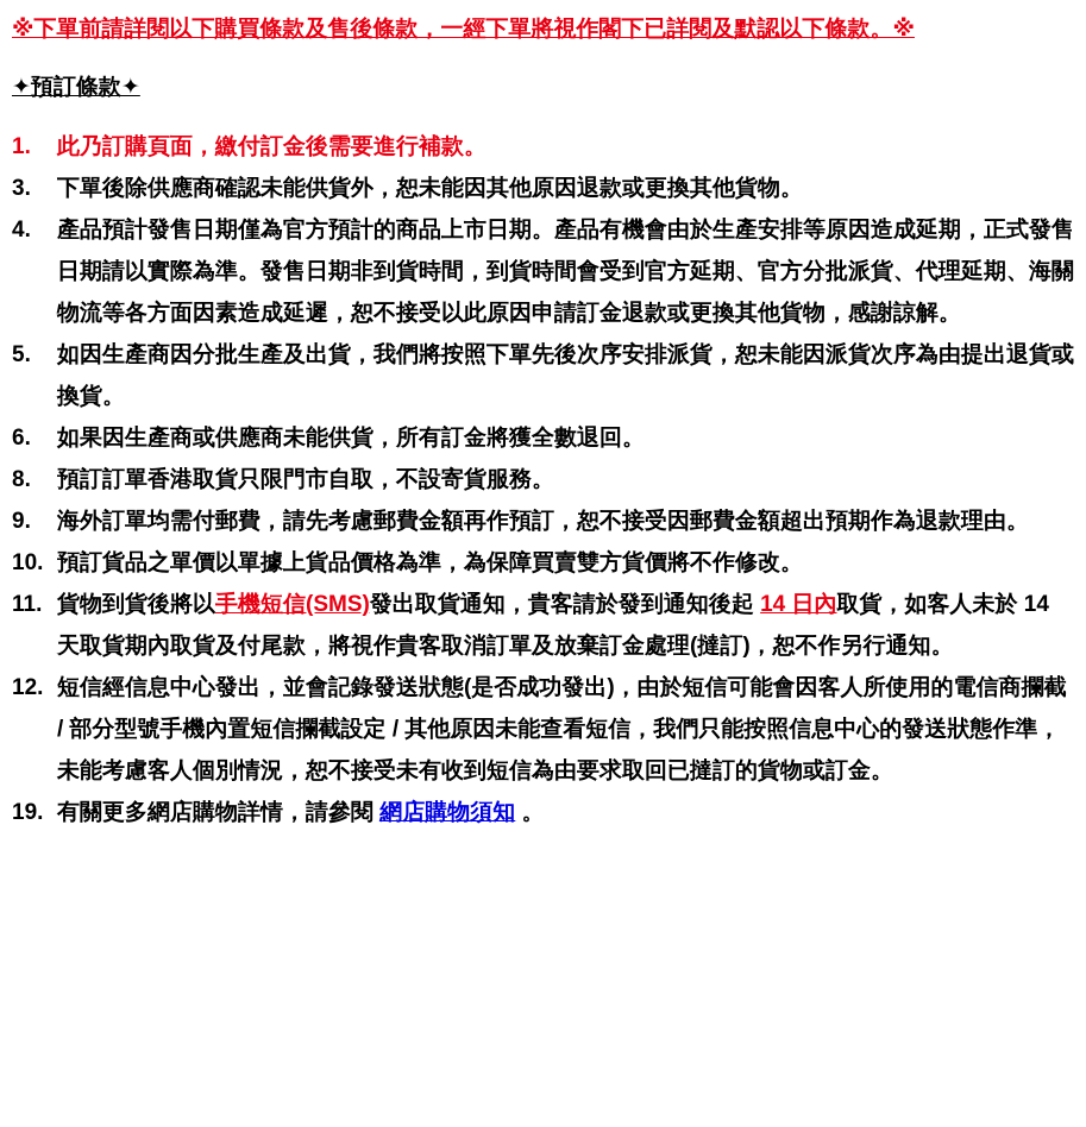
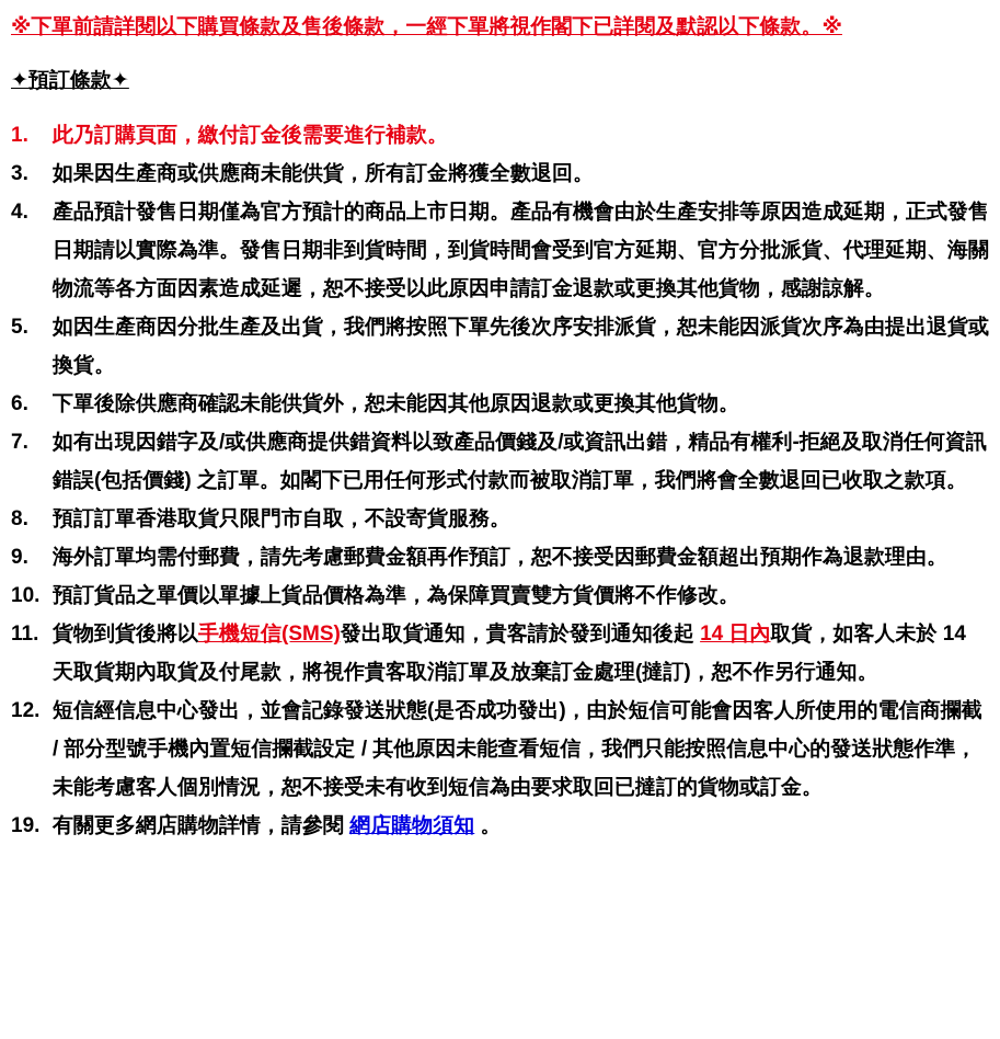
  ※下單前請詳閱以下購買條款及售後條款，一經下單將視作閣下已詳閱及默認以下條款。※
  ✦預訂條款✦
  1.
  此乃訂購頁面，繳付訂金後需要進行補款。
  3.
- 下單後除供應商確認未能供貨外，恕未能因其他原因退款或更換其他貨物。
+ 如果因生產商或供應商未能供貨，所有訂金將獲全數退回。
  4.
  產品預計發售日期僅為官方預計的商品上市日期。產品有機會由於生產安排等原因造成延期，正式發售日期請以實際為準。發售日期非到貨時間，到貨時間會受到官方延期、官方分批派貨、代理延期、海關物流等各方面因素造成延遲，恕不接受以此原因申請訂金退款或更換其他貨物，感謝諒解。
  5.
  如因生產商因分批生產及出貨，我們將按照下單先後次序安排派貨，恕未能因派貨次序為由提出退貨或換貨。
  6.
- 如果因生產商或供應商未能供貨，所有訂金將獲全數退回。
+ 下單後除供應商確認未能供貨外，恕未能因其他原因退款或更換其他貨物。
+ 7.
+ 如有出現因錯字及/或供應商提供錯資料以致產品價錢及/或資訊出錯，精品有權利-拒絕及取消任何資訊錯誤(包括價錢) 之訂單。如閣下已用任何形式付款而被取消訂單，我們將會全數退回已收取之款項。
  8.
  預訂訂單香港取貨只限門市自取，不設寄貨服務。
  9.
  海外訂單均需付郵費，請先考慮郵費金額再作預訂，恕不接受因郵費金額超出預期作為退款理由。
  10.
  預訂貨品之單價以單據上貨品價格為準，為保障買賣雙方貨價將不作修改。
  11.
  貨物到貨後將以手機短信(SMS)發出取貨通知，貴客請於發到通知後起 14 日內取貨，如客人未於 14 天取貨期內取貨及付尾款，將視作貴客取消訂單及放棄訂金處理(撻訂)，恕不作另行通知。
  12.
  短信經信息中心發出，並會記錄發送狀態(是否成功發出)，由於短信可能會因客人所使用的電信商攔截 / 部分型號手機內置短信攔截設定 / 其他原因未能查看短信，我們只能按照信息中心的發送狀態作準，未能考慮客人個別情況，恕不接受未有收到短信為由要求取回已撻訂的貨物或訂金。
  19.
  有關更多網店購物詳情，請參閱 網店購物須知 。
